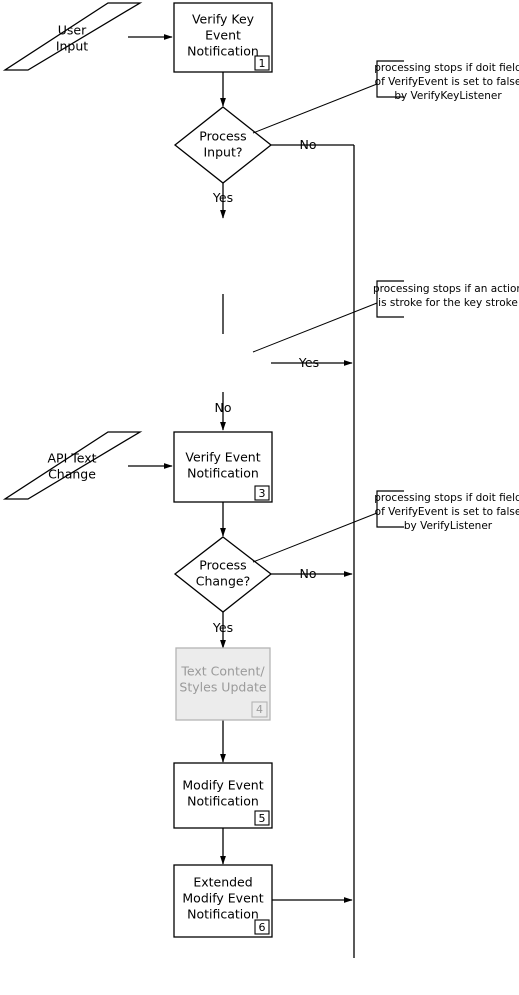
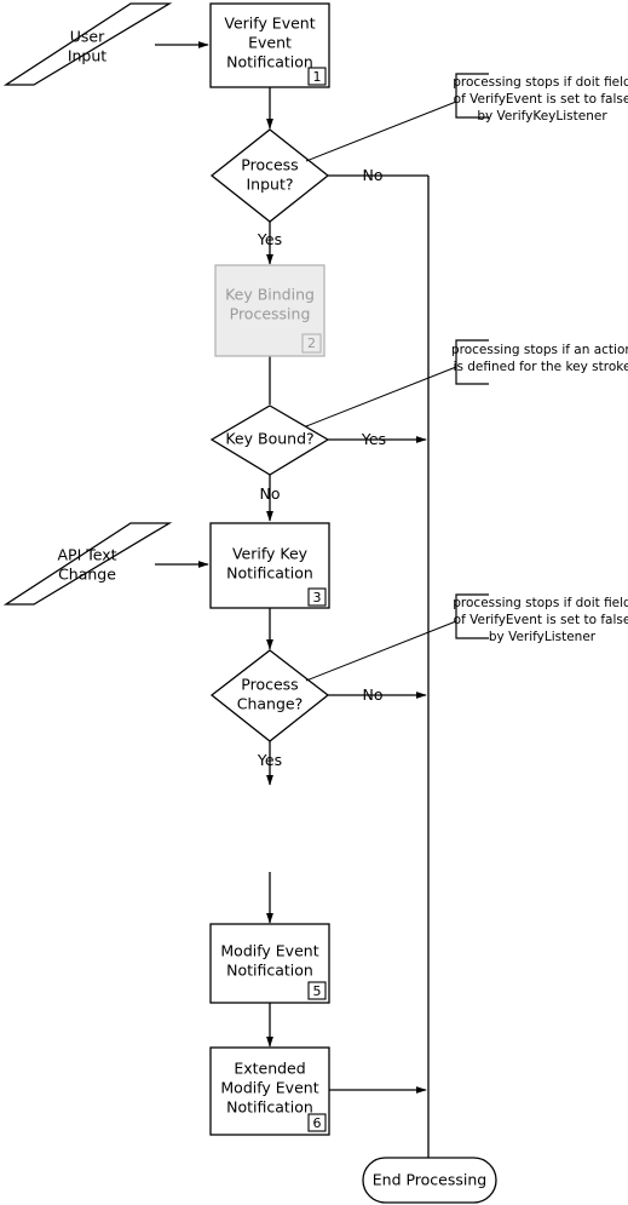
  User
  Input
- Verify Key
+ Verify Event
  Event
  Notification
  1
  Process
  Input?
  No
  Yes
+ Key Binding
+ Processing
+ 2
+ Key Bound?
  Yes
  No
  API Text
  Change
- Verify Event
+ Verify Key
  Notification
  3
  Process
  Change?
  No
  Yes
- Text Content/
- Styles Update
- 4
  Modify Event
  Notification
  5
  Extended
  Modify Event
  Notification
  6
+ End Processing
  processing stops if doit field
  of VerifyEvent is set to false
  by VerifyKeyListener
  processing stops if an actio
- is stroke for the key stroke
+ is defined for the key stroke
  processing stops if doit field
  of VerifyEvent is set to false
  by VerifyListener
